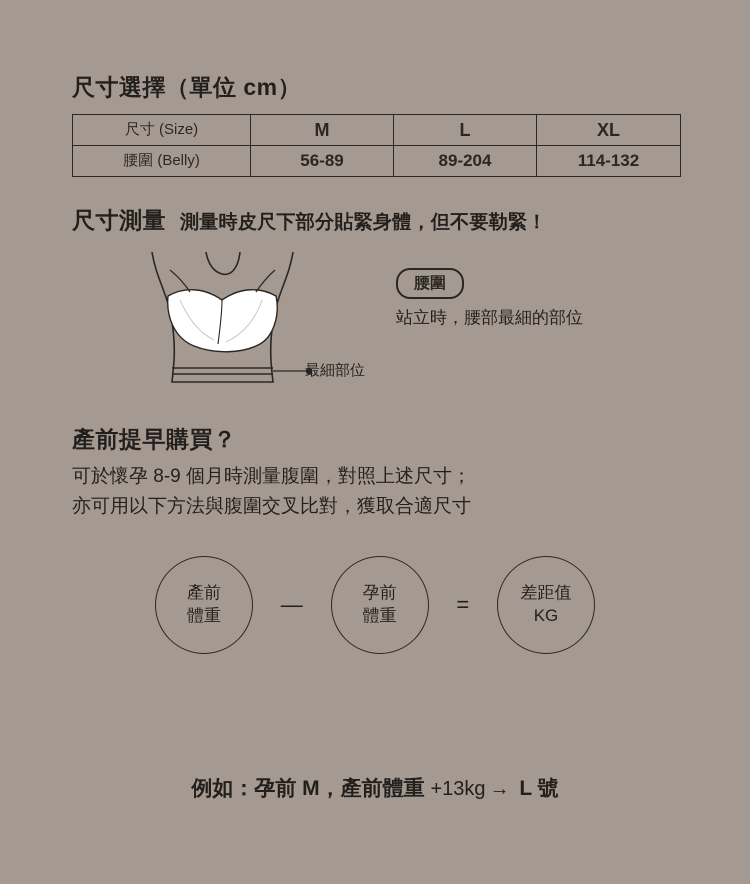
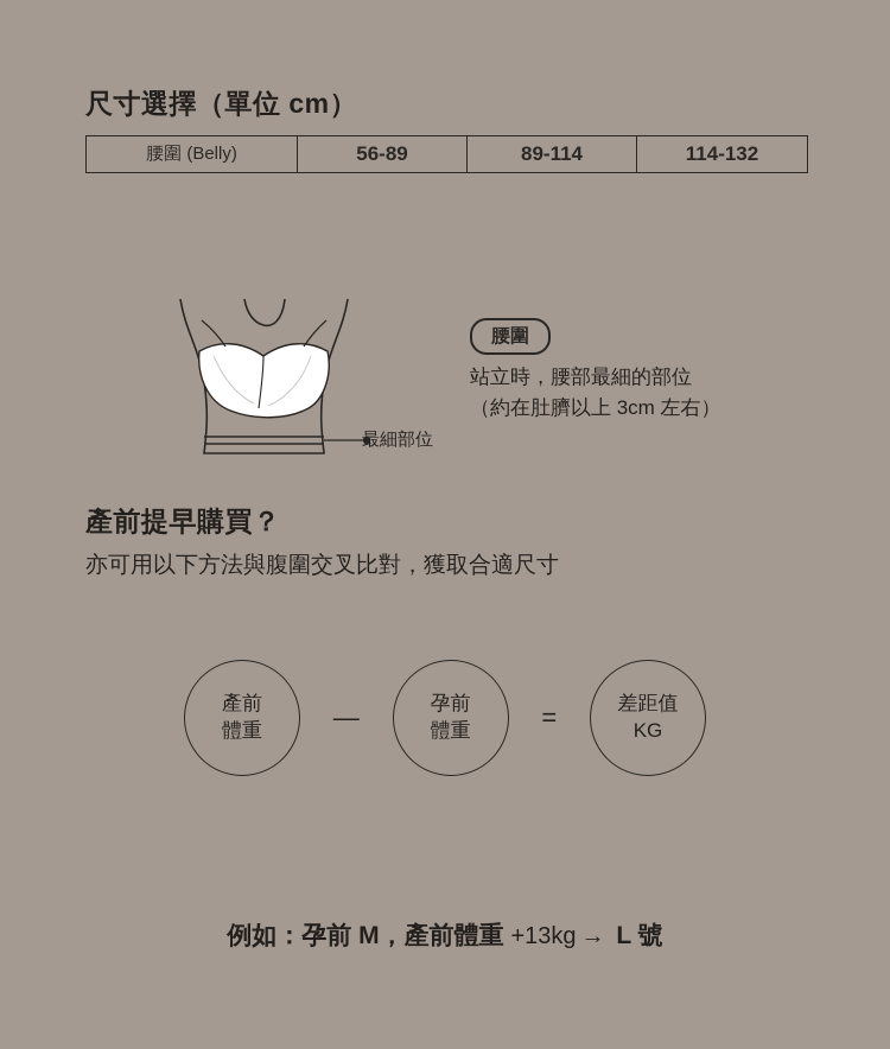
  尺寸選擇（單位 cm）
- 尺寸 (Size)	M	L	XL
- 腰圍 (Belly)	56-89	89-204	114-132
+ 腰圍 (Belly)	56-89	89-114	114-132
- 尺寸測量
- 測量時皮尺下部分貼緊身體，但不要勒緊！
  腰圍
  站立時，腰部最細的部位
+ （約在肚臍以上 3cm 左右）
  最細部位
  產前提早購買？
- 可於懷孕 8-9 個月時測量腹圍，對照上述尺寸；
  亦可用以下方法與腹圍交叉比對，獲取合適尺寸
  產前
  體重
  —
  孕前
  體重
  =
  差距值
  KG
  例如：孕前 M，產前體重 +13kg → L 號
